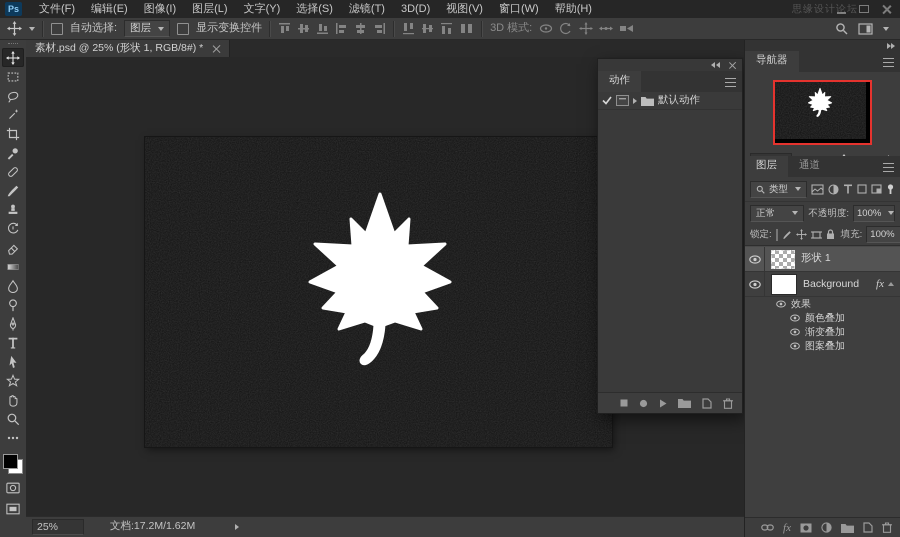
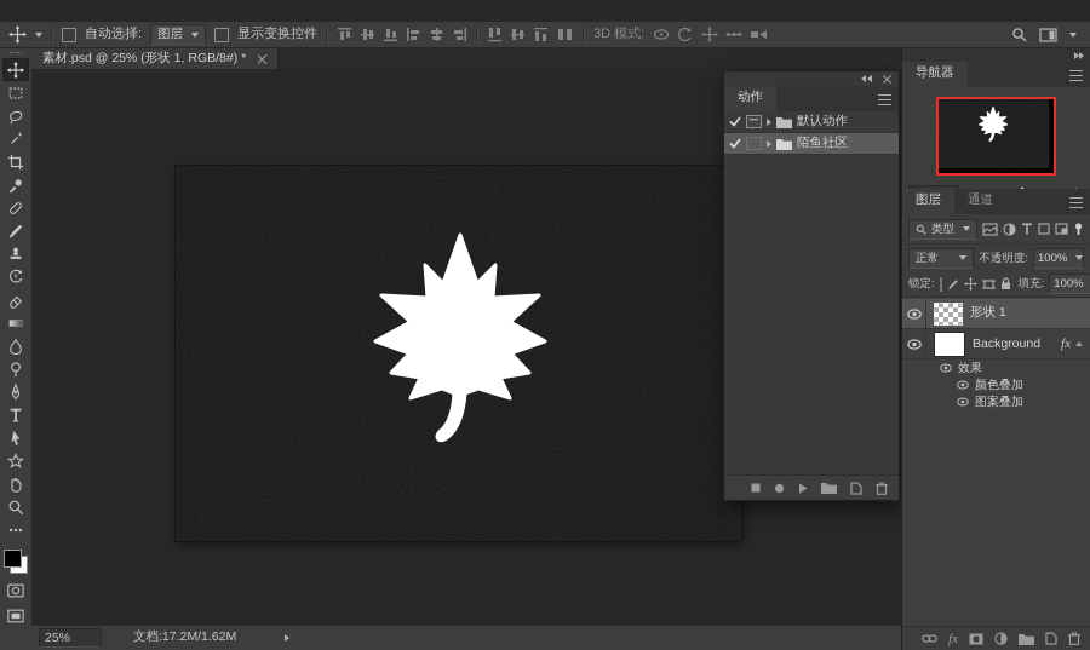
- Ps
- 文件(F)
- 编辑(E)
- 图像(I)
- 图层(L)
- 文字(Y)
- 选择(S)
- 滤镜(T)
- 3D(D)
- 视图(V)
- 窗口(W)
- 帮助(H)
- 思缘设计论坛
  自动选择:
  图层
  显示变换控件
  3D 模式:
  素材.psd @ 25% (形状 1, RGB/8#) *
  25%
  文档:17.2M/1.62M
  动作
  默认动作
+ 陌鱼社区
  导航器
  图层
  通道
  类型
  正常
  不透明度:
  100%
  锁定:
  填充:
  100%
  形状 1
  Background
  fx
  效果
  颜色叠加
- 渐变叠加
  图案叠加
  fx
